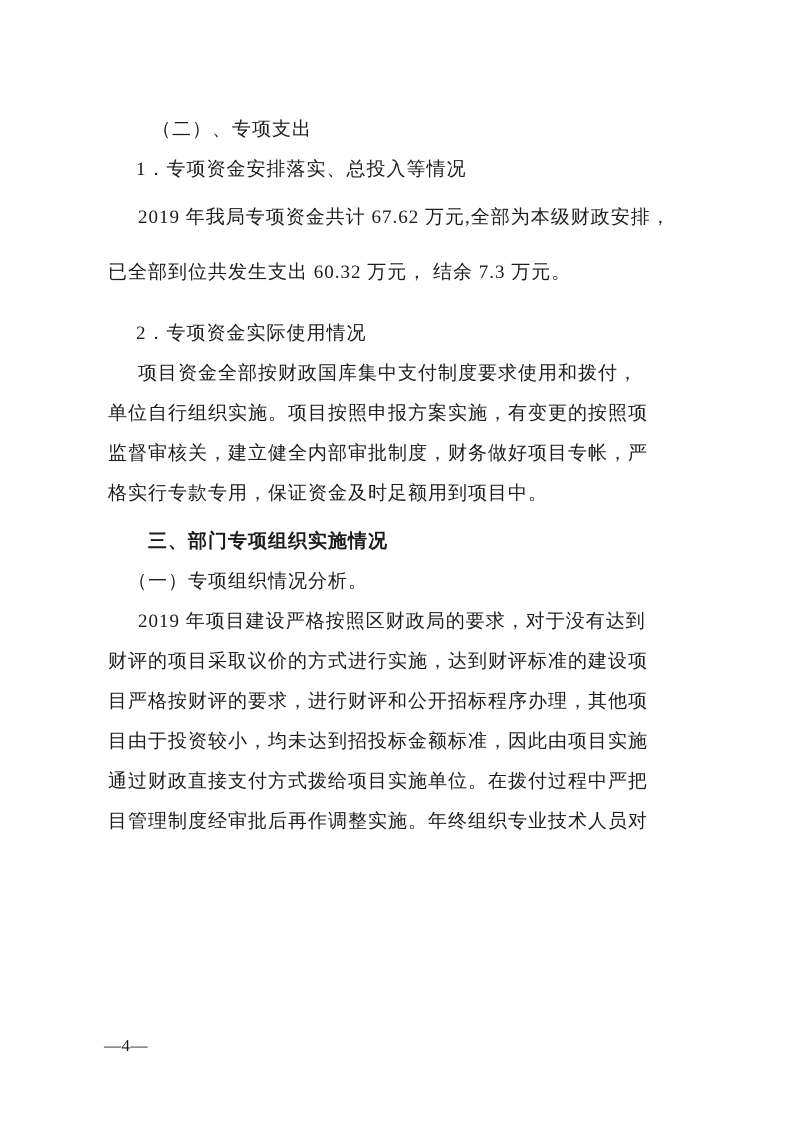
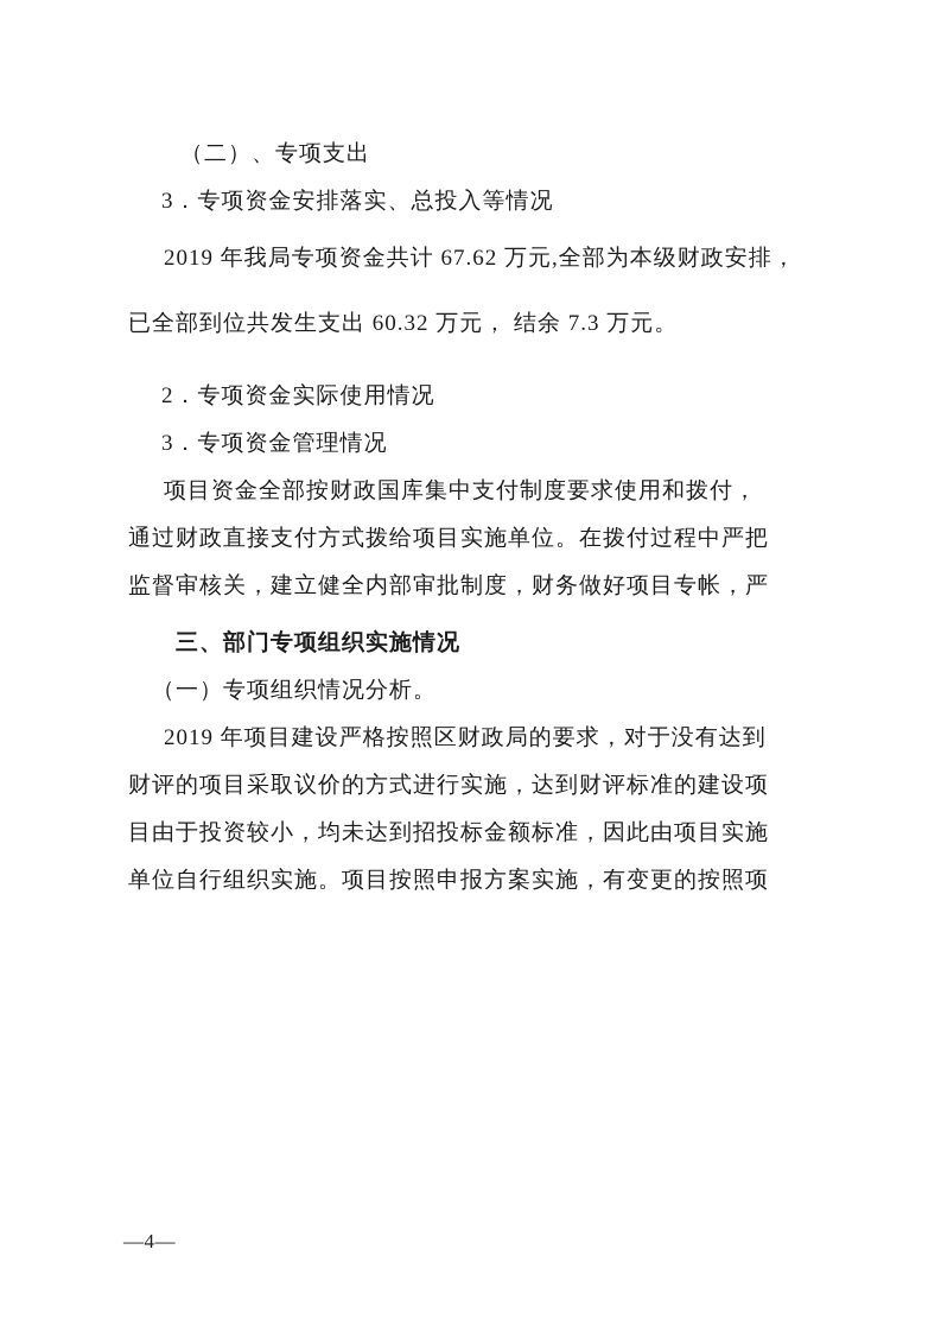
  （二）、专项支出
- 1．专项资金安排落实、总投入等情况
+ 3．专项资金安排落实、总投入等情况
  2019 年我局专项资金共计 67.62 万元,全部为本级财政安排，
  已全部到位共发生支出 60.32 万元， 结余 7.3 万元。
  2．专项资金实际使用情况
+ 3．专项资金管理情况
  项目资金全部按财政国库集中支付制度要求使用和拨付，
- 单位自行组织实施。项目按照申报方案实施，有变更的按照项
+ 通过财政直接支付方式拨给项目实施单位。在拨付过程中严把
  监督审核关，建立健全内部审批制度，财务做好项目专帐，严
- 格实行专款专用，保证资金及时足额用到项目中。
  三、部门专项组织实施情况
  （一）专项组织情况分析。
  2019 年项目建设严格按照区财政局的要求，对于没有达到
  财评的项目采取议价的方式进行实施，达到财评标准的建设项
- 目严格按财评的要求，进行财评和公开招标程序办理，其他项
  目由于投资较小，均未达到招投标金额标准，因此由项目实施
- 通过财政直接支付方式拨给项目实施单位。在拨付过程中严把
+ 单位自行组织实施。项目按照申报方案实施，有变更的按照项
- 目管理制度经审批后再作调整实施。年终组织专业技术人员对
  —4—
